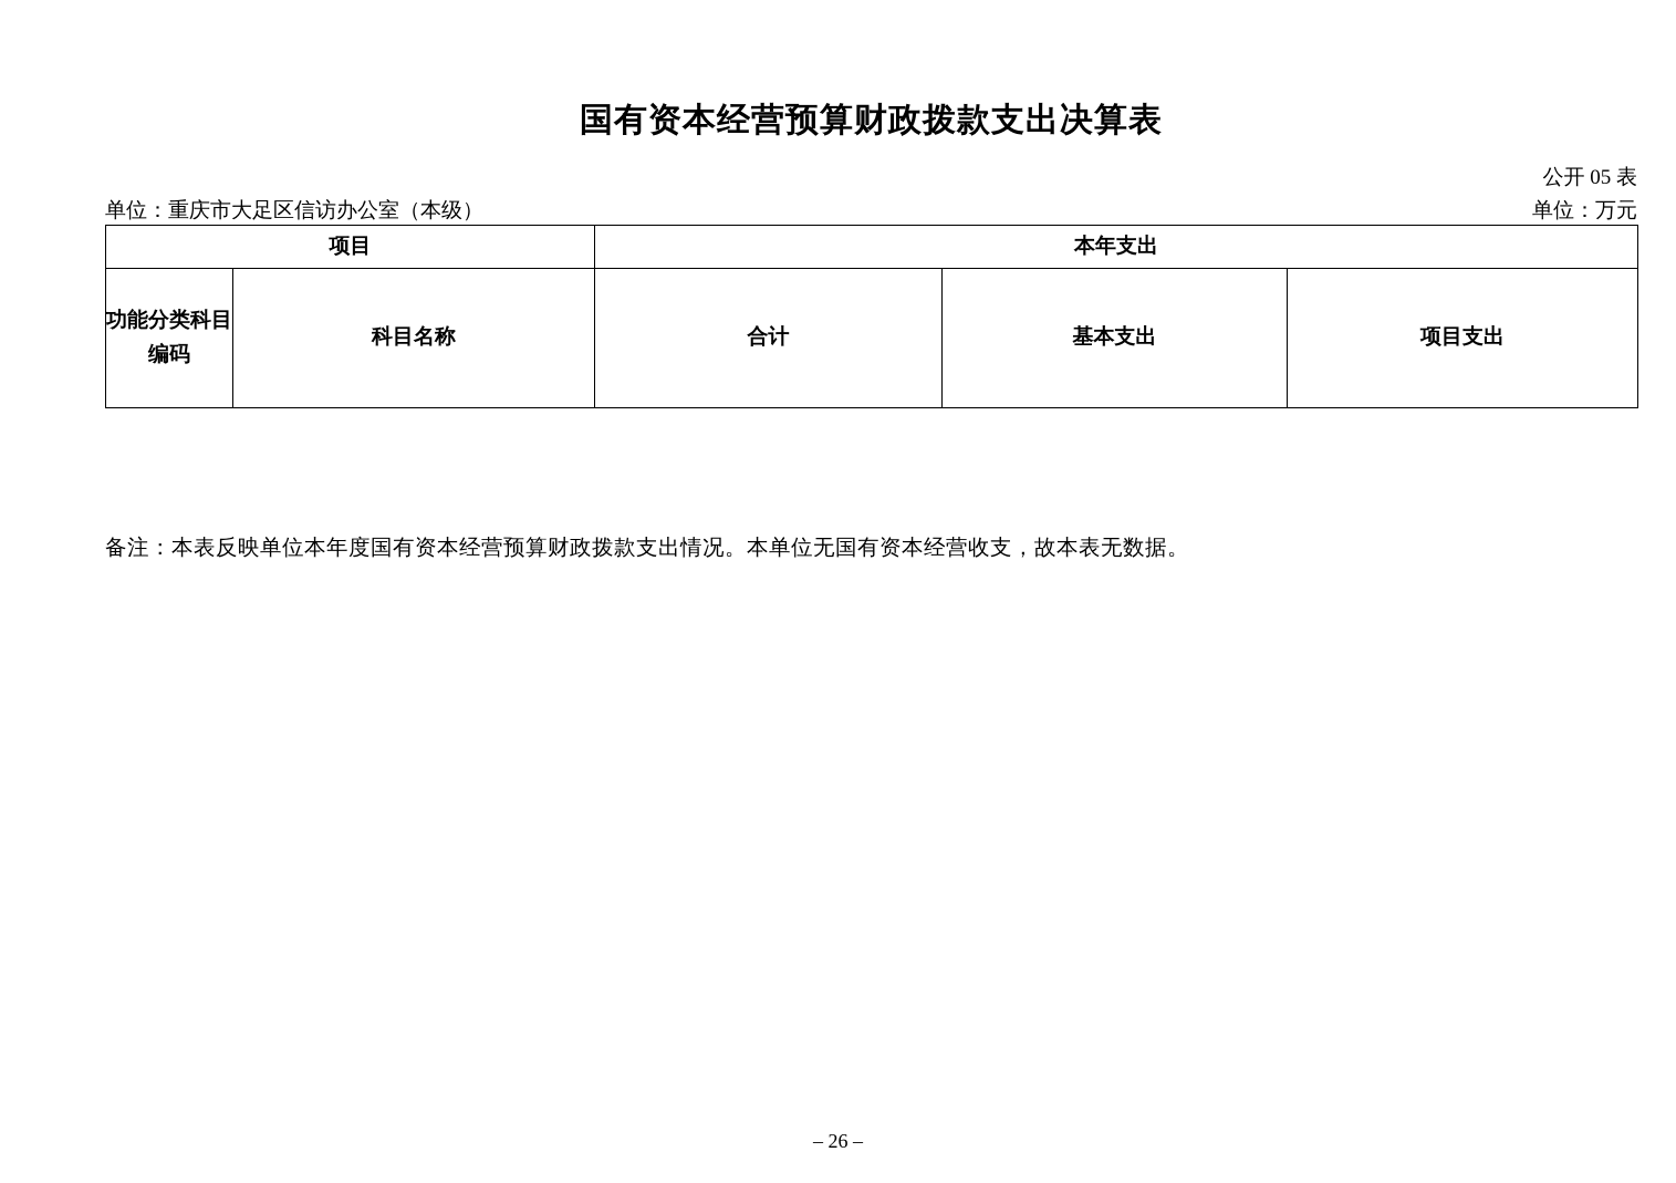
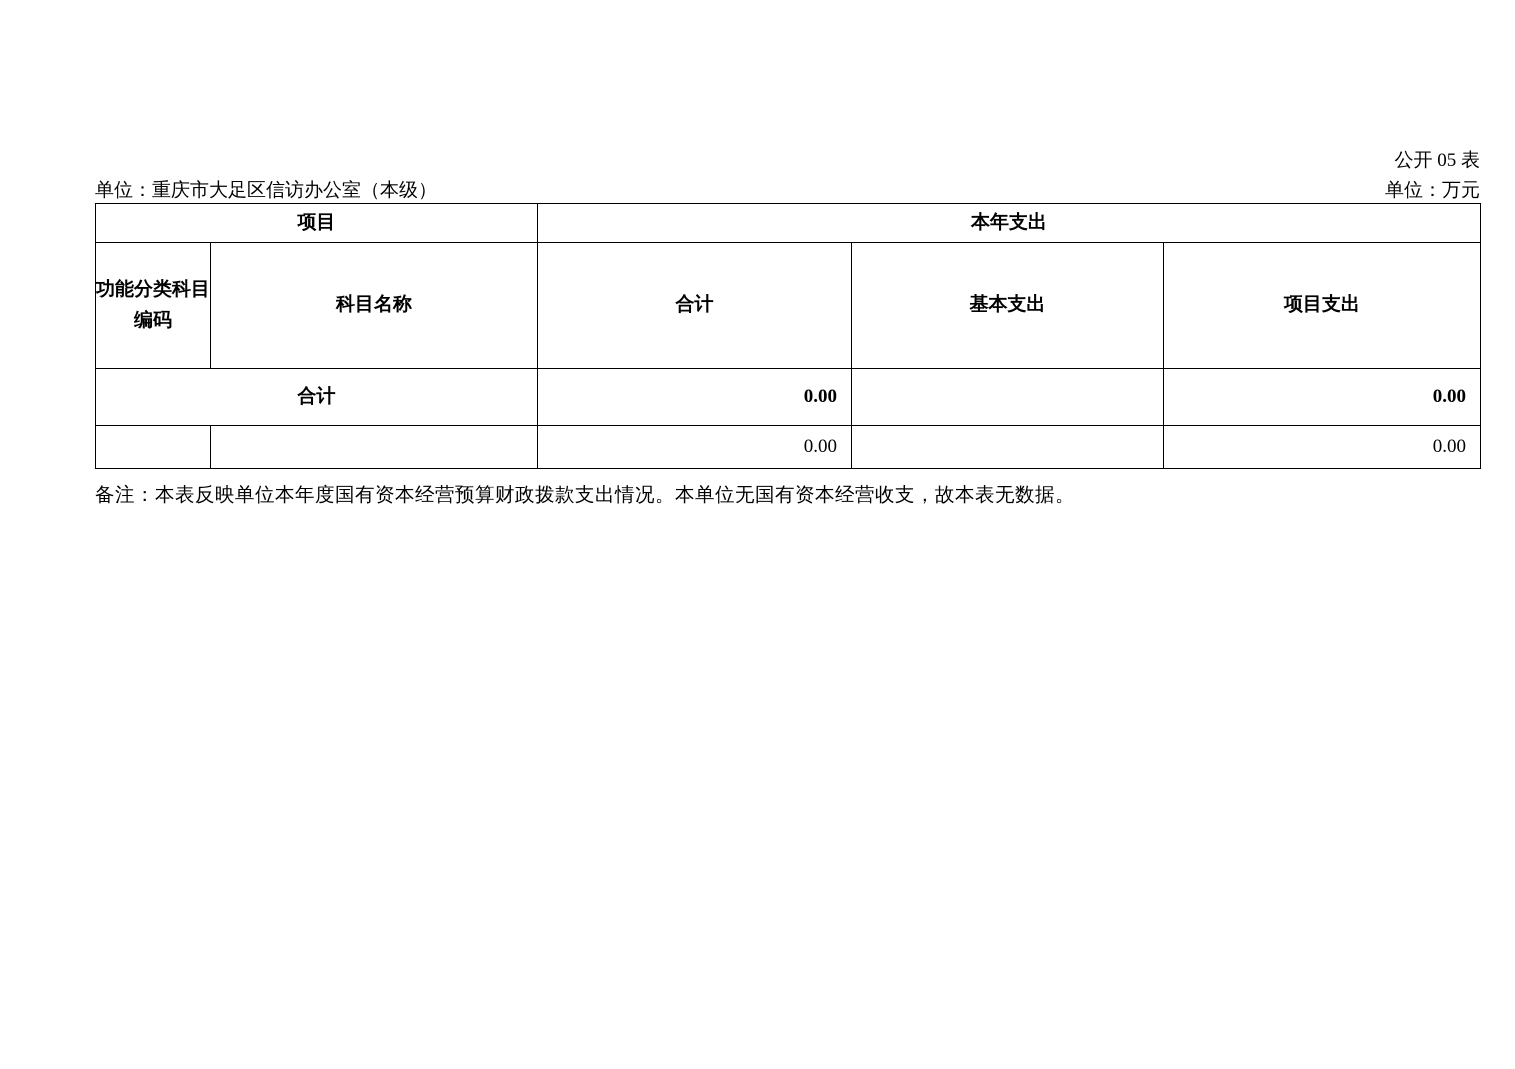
- 国有资本经营预算财政拨款支出决算表
  公开 05 表
  单位：重庆市大足区信访办公室（本级）
  单位：万元
  项目	本年支出
  功能分类科目 编码	科目名称	合计	基本支出	项目支出
+ 合计	0.00		0.00
+ 		0.00		0.00
  备注：本表反映单位本年度国有资本经营预算财政拨款支出情况。本单位无国有资本经营收支，故本表无数据。
- – 26 –
